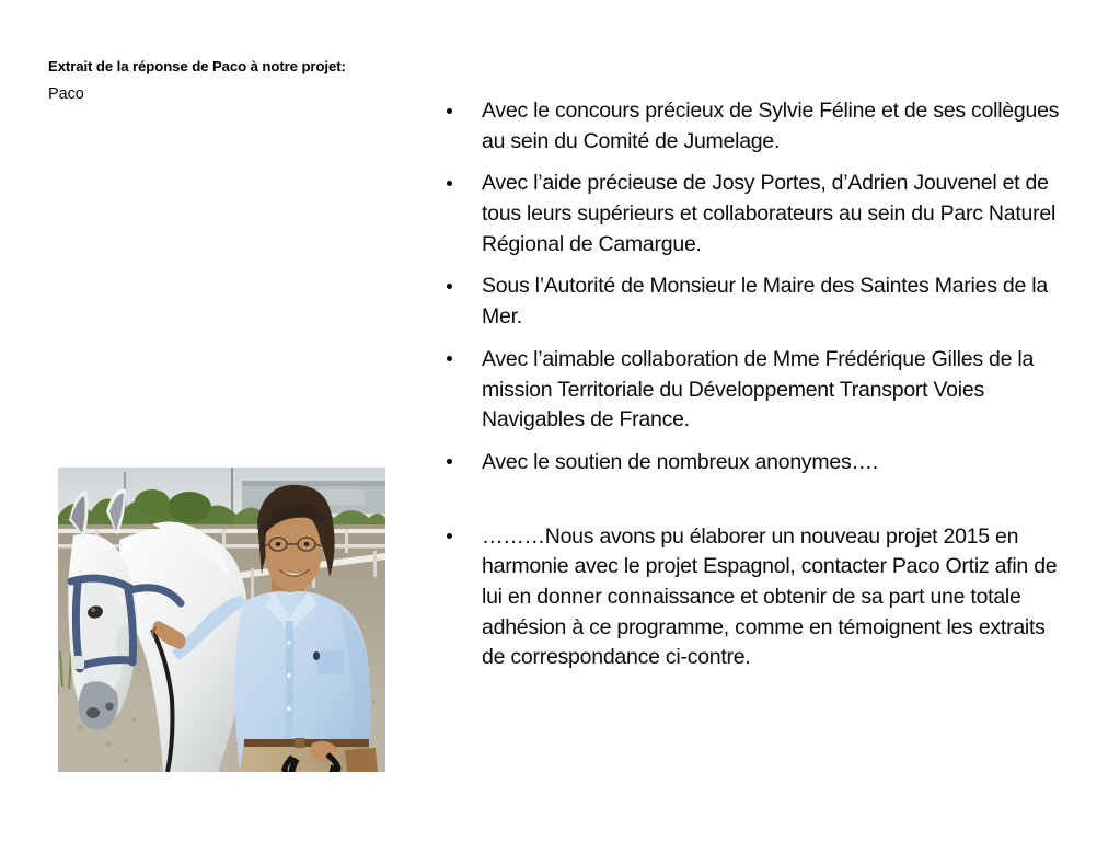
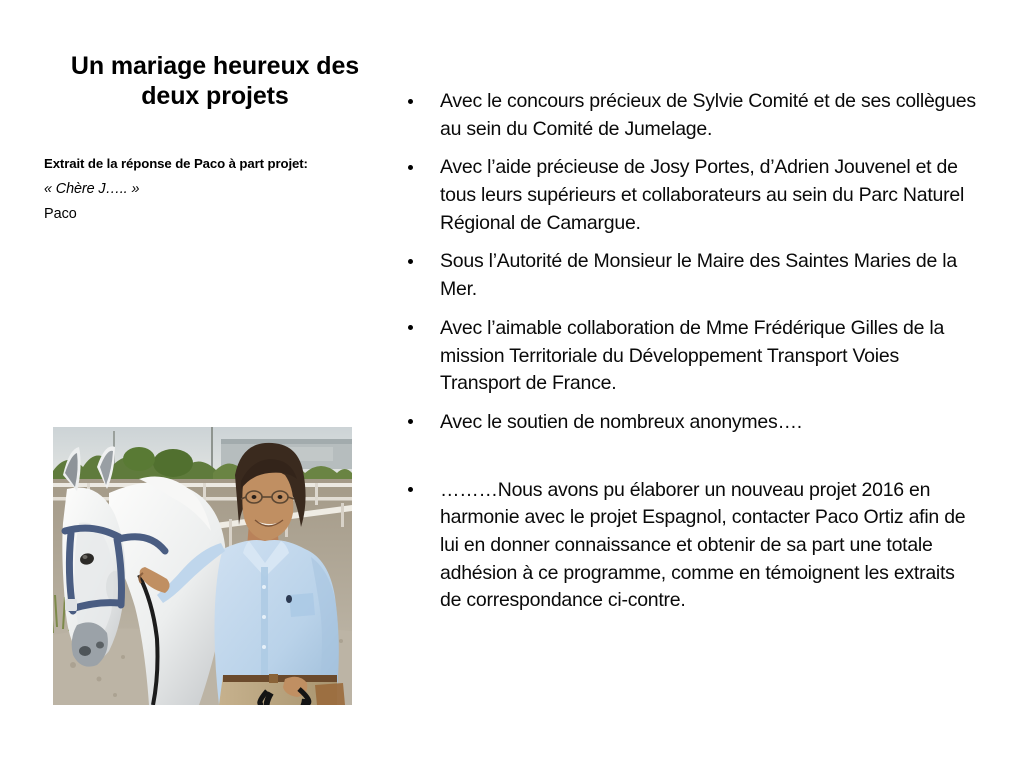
+ Un mariage heureux des deux projets
- Extrait de la réponse de Paco à notre projet:
+ Extrait de la réponse de Paco à part projet:
+ « Chère J….. »
  Paco
- Avec le concours précieux de Sylvie Féline et de ses collègues au sein du Comité de Jumelage.
+ Avec le concours précieux de Sylvie Comité et de ses collègues au sein du Comité de Jumelage.
  Avec l’aide précieuse de Josy Portes, d’Adrien Jouvenel et de tous leurs supérieurs et collaborateurs au sein du Parc Naturel Régional de Camargue.
  Sous l’Autorité de Monsieur le Maire des Saintes Maries de la Mer.
- Avec l’aimable collaboration de Mme Frédérique Gilles de la mission Territoriale du Développement Transport Voies Navigables de France.
+ Avec l’aimable collaboration de Mme Frédérique Gilles de la mission Territoriale du Développement Transport Voies Transport de France.
  Avec le soutien de nombreux anonymes….
- ………Nous avons pu élaborer un nouveau projet 2015 en harmonie avec le projet Espagnol, contacter Paco Ortiz afin de lui en donner connaissance et obtenir de sa part une totale adhésion à ce programme, comme en témoignent les extraits de correspondance ci-contre.
+ ………Nous avons pu élaborer un nouveau projet 2016 en harmonie avec le projet Espagnol, contacter Paco Ortiz afin de lui en donner connaissance et obtenir de sa part une totale adhésion à ce programme, comme en témoignent les extraits de correspondance ci-contre.
